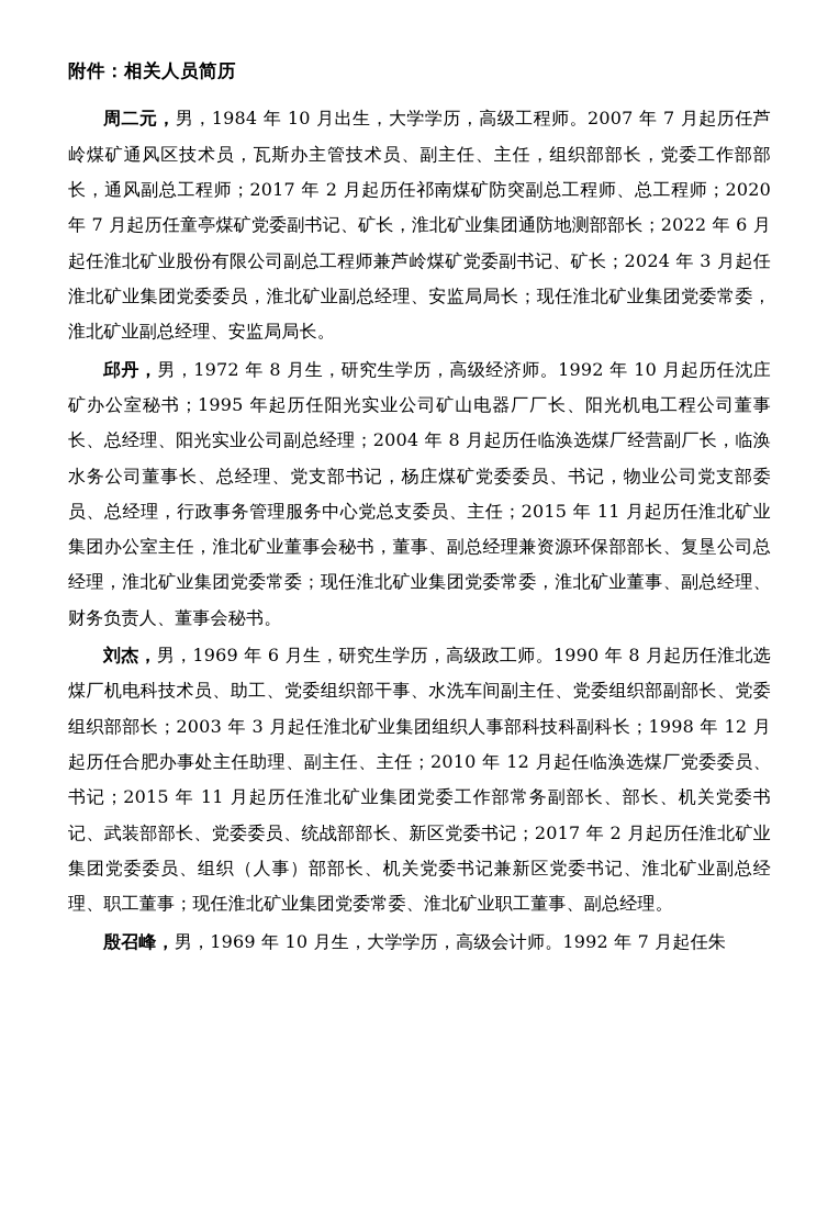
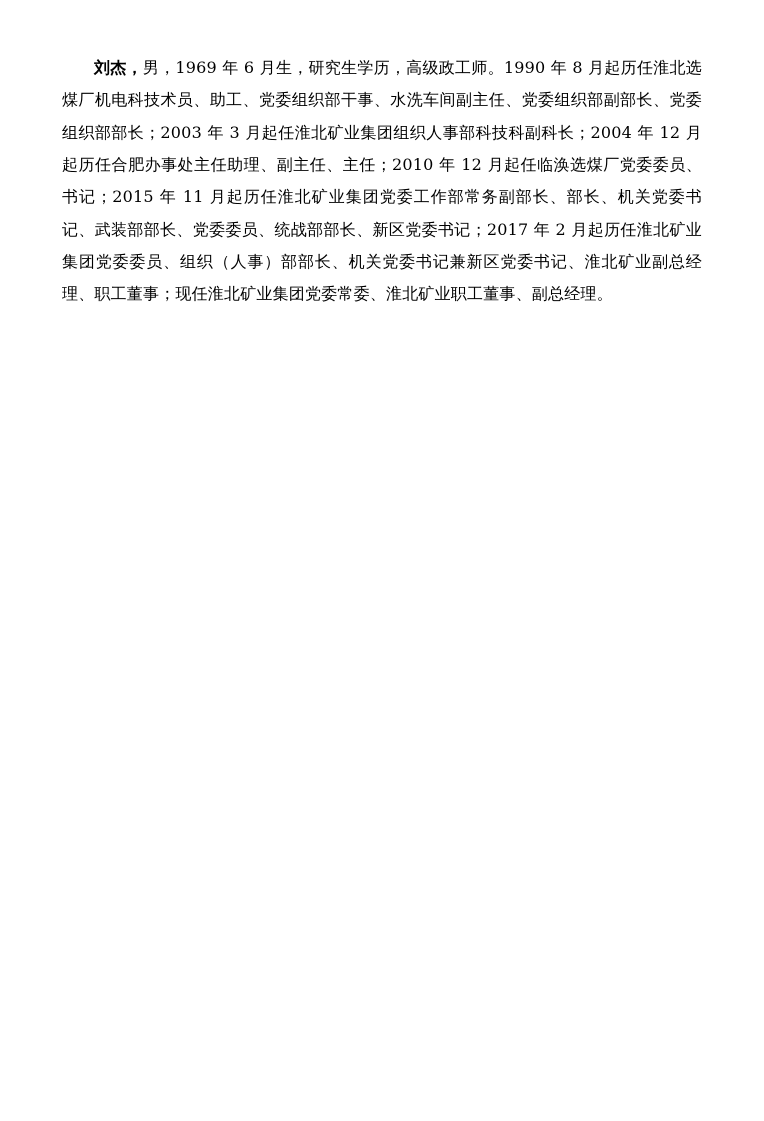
- 附件：相关人员简历
- 周二元，男，1984 年 10 月出生，大学学历，高级工程师。2007 年 7 月起历任芦岭煤矿通风区技术员，瓦斯办主管技术员、副主任、主任，组织部部长，党委工作部部长，通风副总工程师；2017 年 2 月起历任祁南煤矿防突副总工程师、总工程师；2020 年 7 月起历任童亭煤矿党委副书记、矿长，淮北矿业集团通防地测部部长；2022 年 6 月起任淮北矿业股份有限公司副总工程师兼芦岭煤矿党委副书记、矿长；2024 年 3 月起任淮北矿业集团党委委员，淮北矿业副总经理、安监局局长；现任淮北矿业集团党委常委，淮北矿业副总经理、安监局局长。
- 邱丹，男，1972 年 8 月生，研究生学历，高级经济师。1992 年 10 月起历任沈庄矿办公室秘书；1995 年起历任阳光实业公司矿山电器厂厂长、阳光机电工程公司董事长、总经理、阳光实业公司副总经理；2004 年 8 月起历任临涣选煤厂经营副厂长，临涣水务公司董事长、总经理、党支部书记，杨庄煤矿党委委员、书记，物业公司党支部委员、总经理，行政事务管理服务中心党总支委员、主任；2015 年 11 月起历任淮北矿业集团办公室主任，淮北矿业董事会秘书，董事、副总经理兼资源环保部部长、复垦公司总经理，淮北矿业集团党委常委；现任淮北矿业集团党委常委，淮北矿业董事、副总经理、财务负责人、董事会秘书。
- 刘杰，男，1969 年 6 月生，研究生学历，高级政工师。1990 年 8 月起历任淮北选煤厂机电科技术员、助工、党委组织部干事、水洗车间副主任、党委组织部副部长、党委组织部部长；2003 年 3 月起任淮北矿业集团组织人事部科技科副科长；1998 年 12 月起历任合肥办事处主任助理、副主任、主任；2010 年 12 月起任临涣选煤厂党委委员、书记；2015 年 11 月起历任淮北矿业集团党委工作部常务副部长、部长、机关党委书记、武装部部长、党委委员、统战部部长、新区党委书记；2017 年 2 月起历任淮北矿业集团党委委员、组织（人事）部部长、机关党委书记兼新区党委书记、淮北矿业副总经理、职工董事；现任淮北矿业集团党委常委、淮北矿业职工董事、副总经理。
+ 刘杰，男，1969 年 6 月生，研究生学历，高级政工师。1990 年 8 月起历任淮北选煤厂机电科技术员、助工、党委组织部干事、水洗车间副主任、党委组织部副部长、党委组织部部长；2003 年 3 月起任淮北矿业集团组织人事部科技科副科长；2004 年 12 月起历任合肥办事处主任助理、副主任、主任；2010 年 12 月起任临涣选煤厂党委委员、书记；2015 年 11 月起历任淮北矿业集团党委工作部常务副部长、部长、机关党委书记、武装部部长、党委委员、统战部部长、新区党委书记；2017 年 2 月起历任淮北矿业集团党委委员、组织（人事）部部长、机关党委书记兼新区党委书记、淮北矿业副总经理、职工董事；现任淮北矿业集团党委常委、淮北矿业职工董事、副总经理。
- 殷召峰，男，1969 年 10 月生，大学学历，高级会计师。1992 年 7 月起任朱
